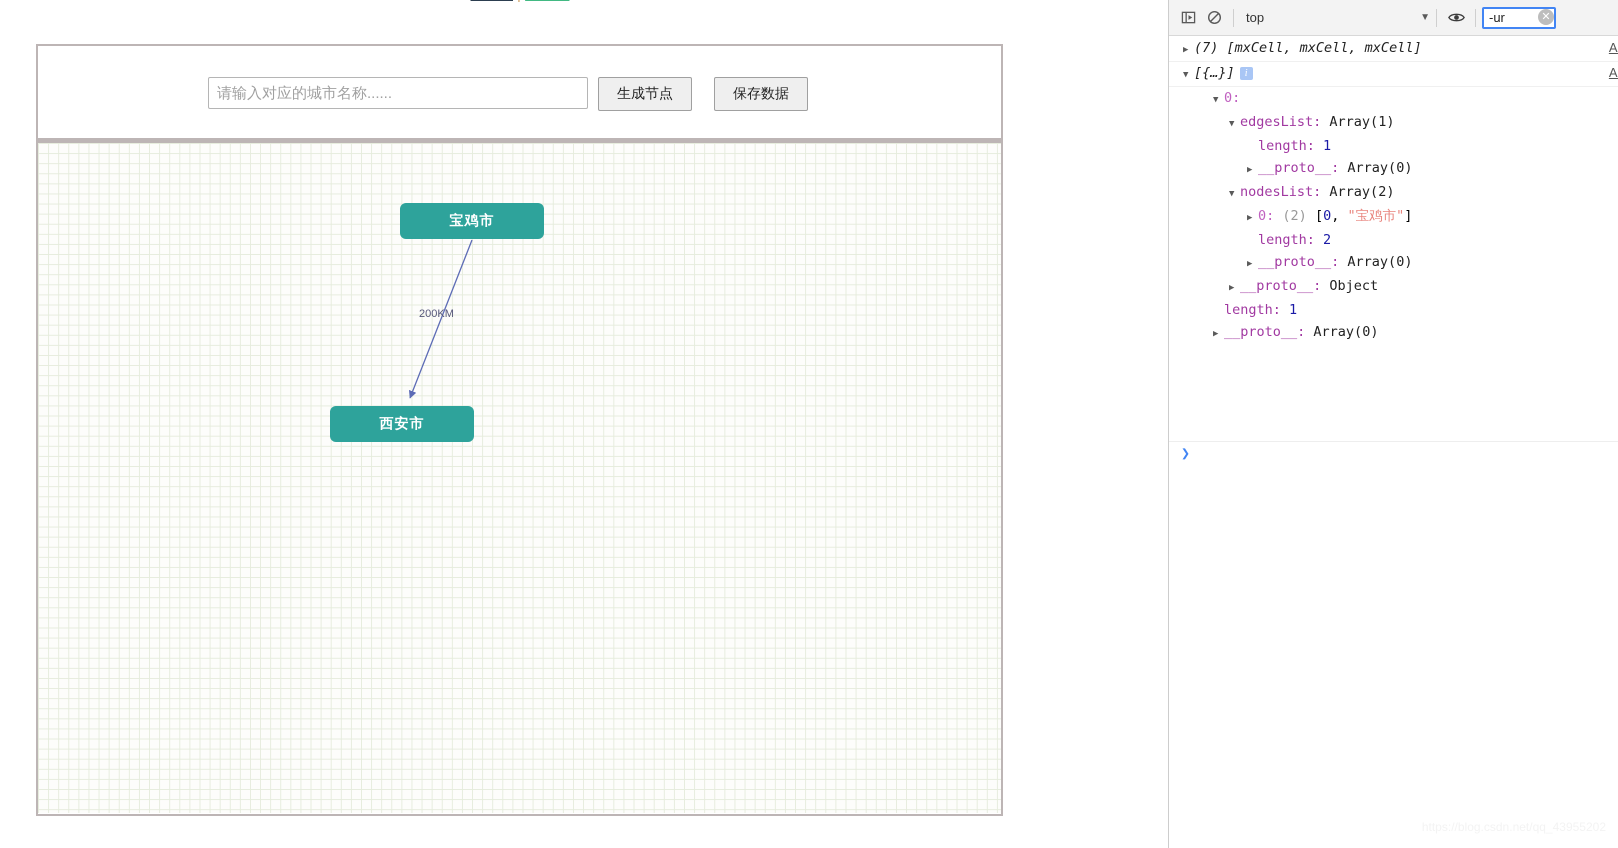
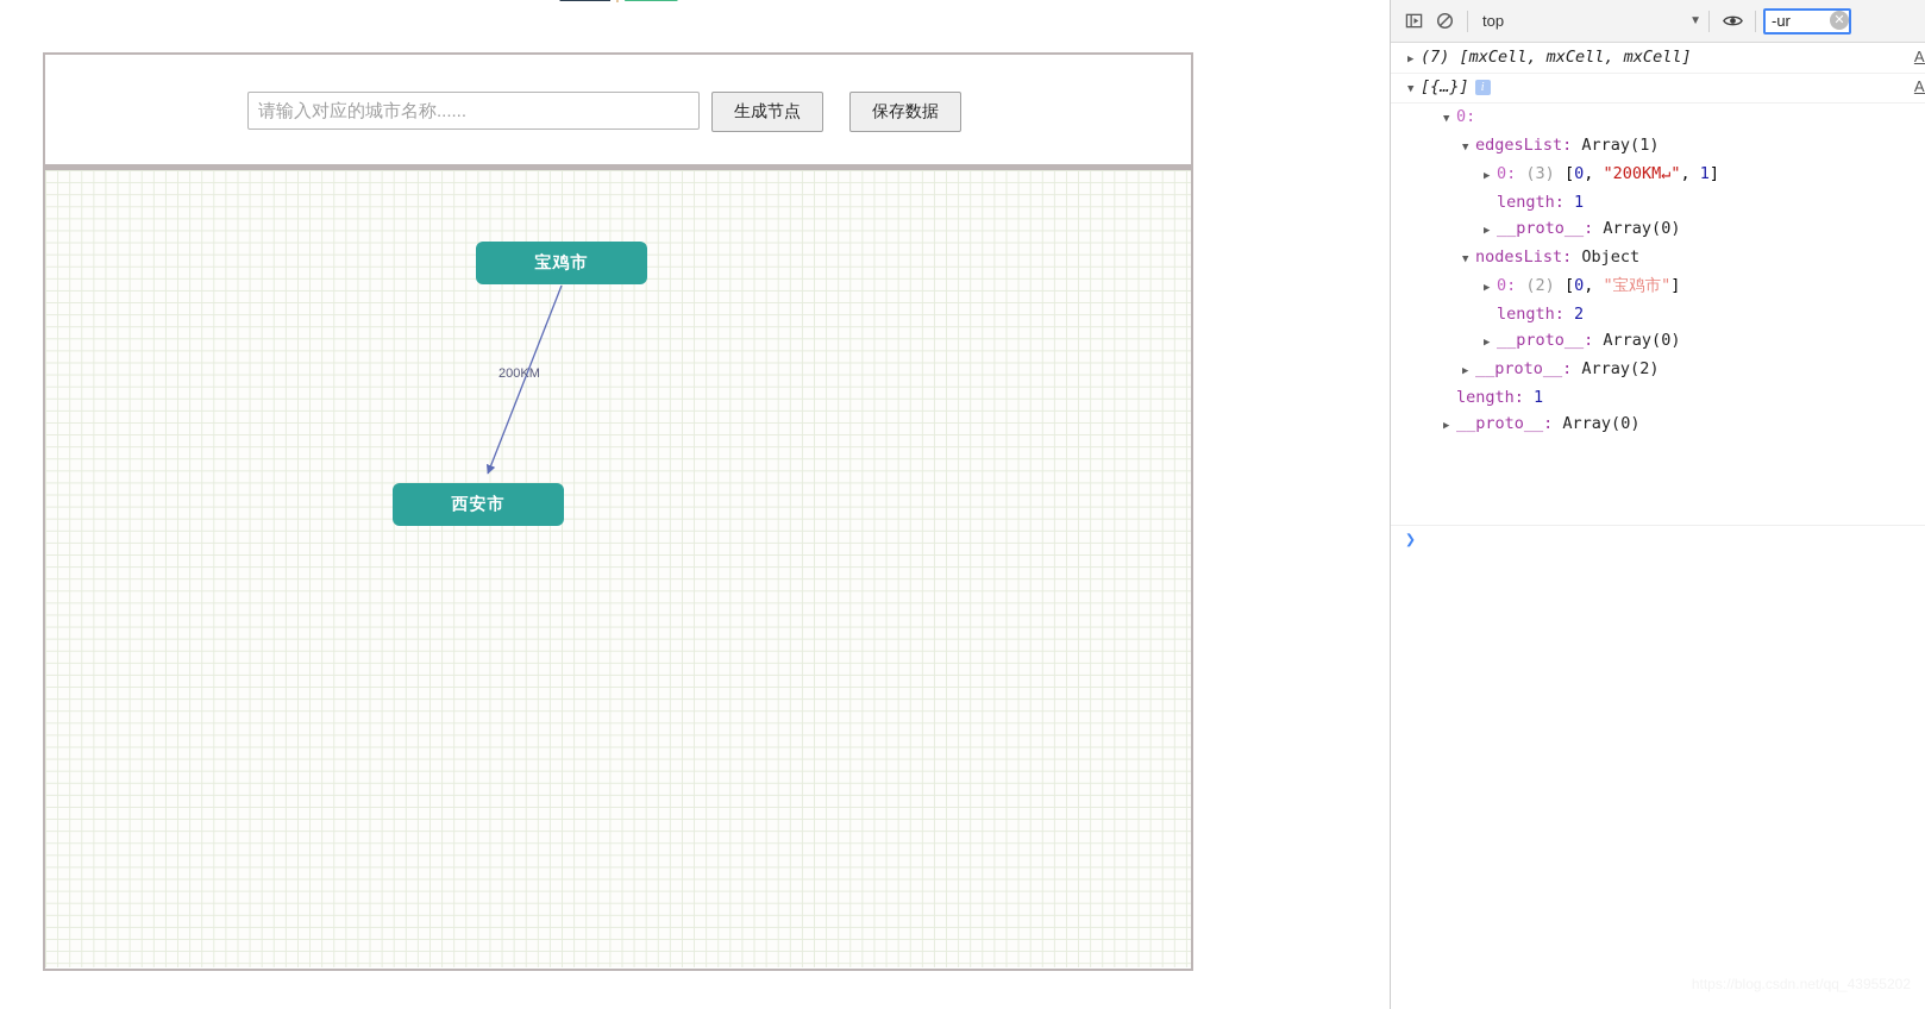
  请输入对应的城市名称......
  生成节点
  保存数据
  200KM
  宝鸡市
  西安市
  top
  ▼
  -ur
  ✕
  ▶ (7) [mxCell, mxCell, mxCell]
  ▼ [{…}] i
  ▼ 0:
  ▼ edgesList: Array(1)
+ ▶ 0: (3) [0, "200KM↵", 1]
  length: 1
  ▶ __proto__: Array(0)
- ▼ nodesList: Array(2)
+ ▼ nodesList: Object
  ▶ 0: (2) [0, "宝鸡市"]
  length: 2
  ▶ __proto__: Array(0)
- ▶ __proto__: Object
+ ▶ __proto__: Array(2)
  length: 1
  ▶ __proto__: Array(0)
  ❯
